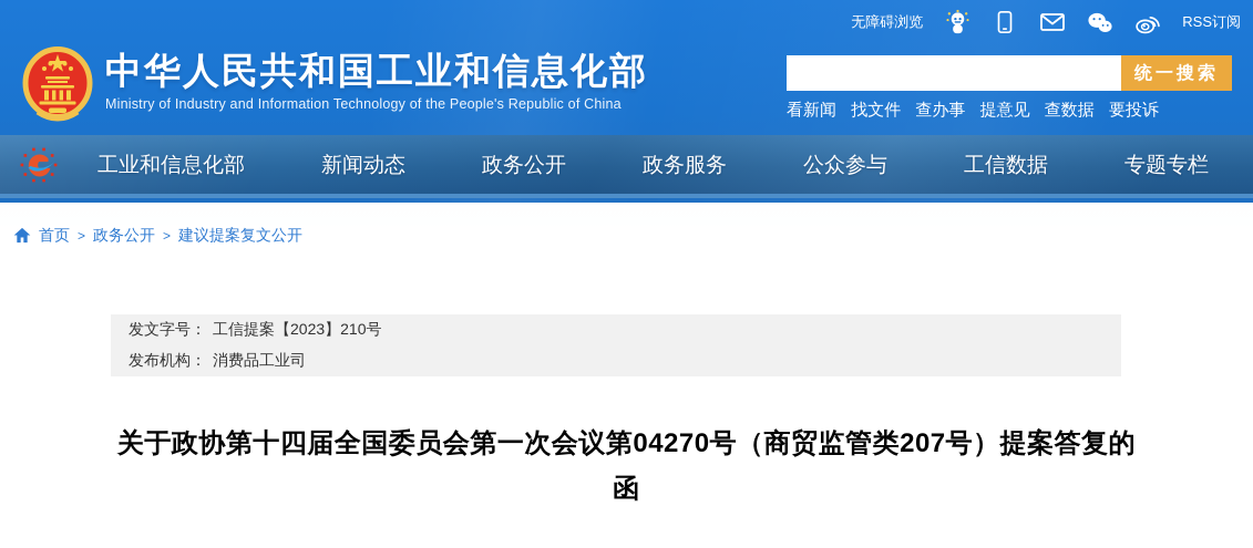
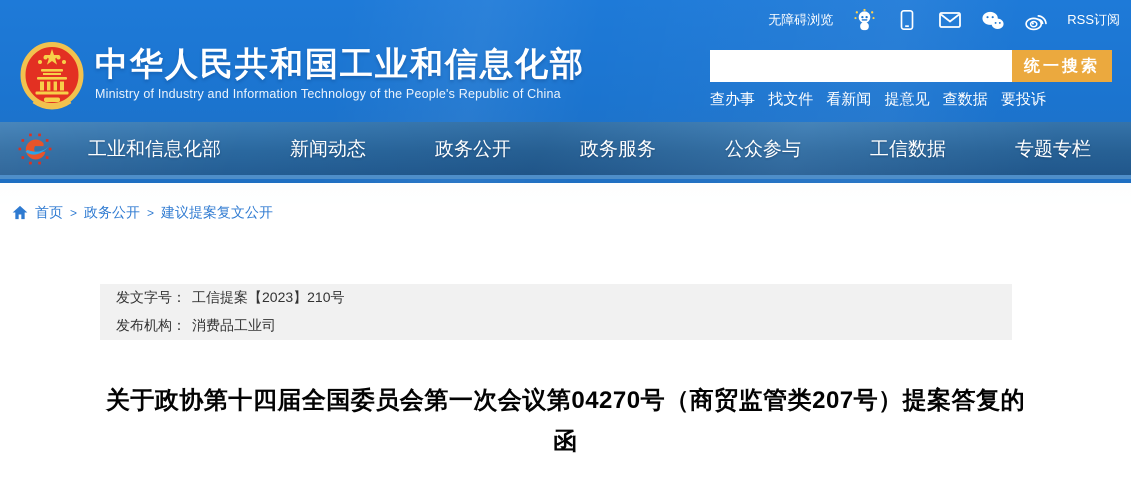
  无障碍浏览
  RSS订阅
  中华人民共和国工业和信息化部
  Ministry of Industry and Information Technology of the People's Republic of China
  统一搜索
- 看新闻
+ 查办事
  找文件
- 查办事
+ 看新闻
  提意见
  查数据
  要投诉
  工业和信息化部
  新闻动态
  政务公开
  政务服务
  公众参与
  工信数据
  专题专栏
  首页
  >
  政务公开
  >
  建议提案复文公开
  发文字号：
  工信提案【2023】210号
  发布机构：
  消费品工业司
  关于政协第十四届全国委员会第一次会议第04270号（商贸监管类207号）提案答复的函
